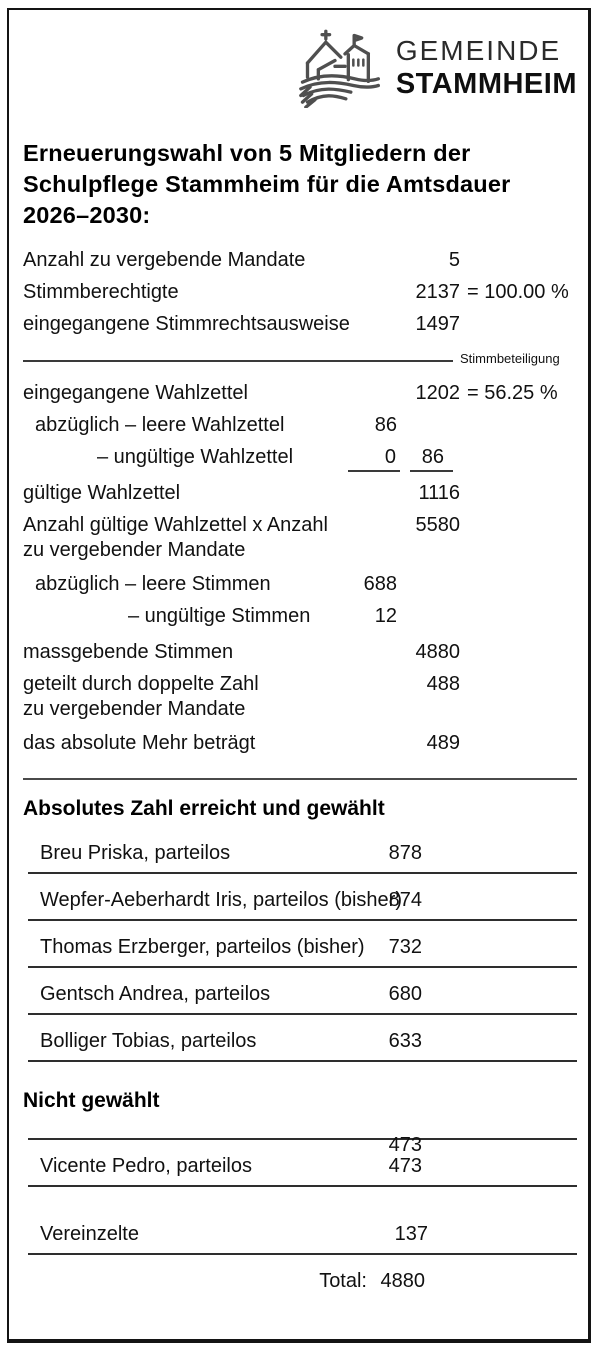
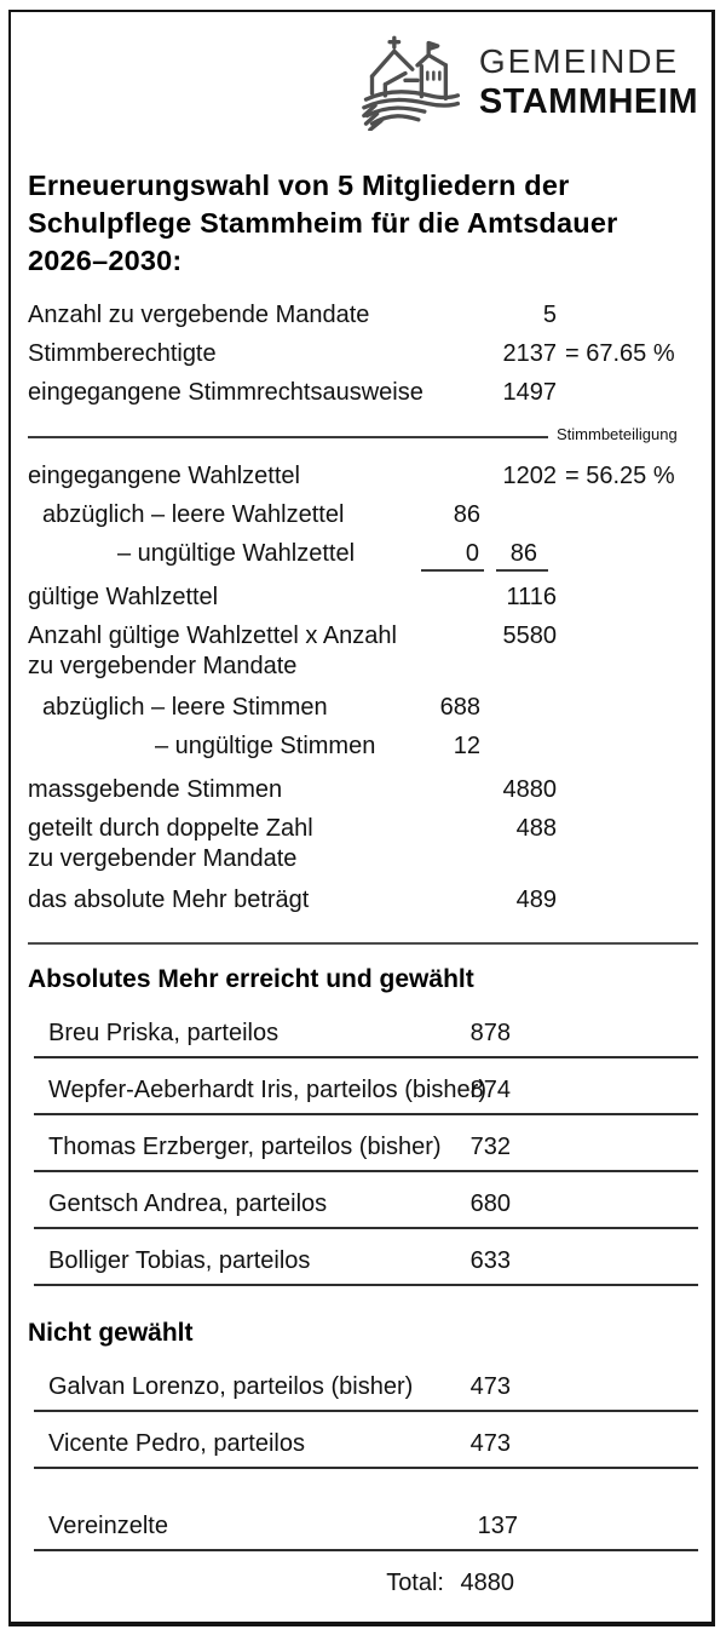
  GEMEINDE
  STAMMHEIM
  Erneuerungswahl von 5 Mitgliedern der
  Schulpflege Stammheim für die Amtsdauer
  2026–2030:
  Anzahl zu vergebende Mandate
  5
  Stimmberechtigte
  2137
- = 100.00 %
+ = 67.65 %
  eingegangene Stimmrechtsausweise
  1497
  Stimmbeteiligung
  eingegangene Wahlzettel
  1202
  = 56.25 %
  abzüglich – leere Wahlzettel
  86
  – ungültige Wahlzettel
  0
  86
  gültige Wahlzettel
  1116
  Anzahl gültige Wahlzettel x Anzahl
  zu vergebender Mandate
  5580
  abzüglich – leere Stimmen
  688
  – ungültige Stimmen
  12
  massgebende Stimmen
  4880
  geteilt durch doppelte Zahl
  zu vergebender Mandate
  488
  das absolute Mehr beträgt
  489
- Absolutes Zahl erreicht und gewählt
+ Absolutes Mehr erreicht und gewählt
  Breu Priska, parteilos
  878
  Wepfer-Aeberhardt Iris, parteilos (bisher)
  874
  Thomas Erzberger, parteilos (bisher)
  732
  Gentsch Andrea, parteilos
  680
  Bolliger Tobias, parteilos
  633
  Nicht gewählt
+ Galvan Lorenzo, parteilos (bisher)
  473
  Vicente Pedro, parteilos
  473
  Vereinzelte
  137
  Total:
  4880
